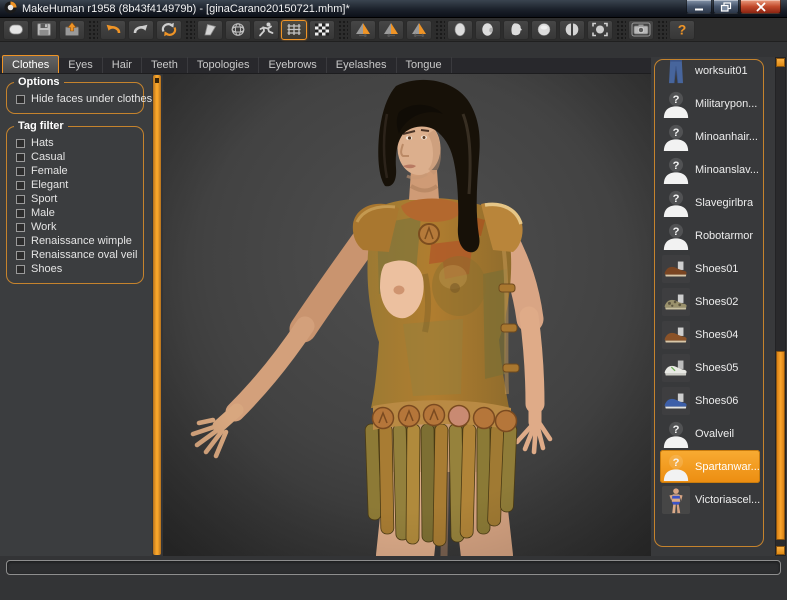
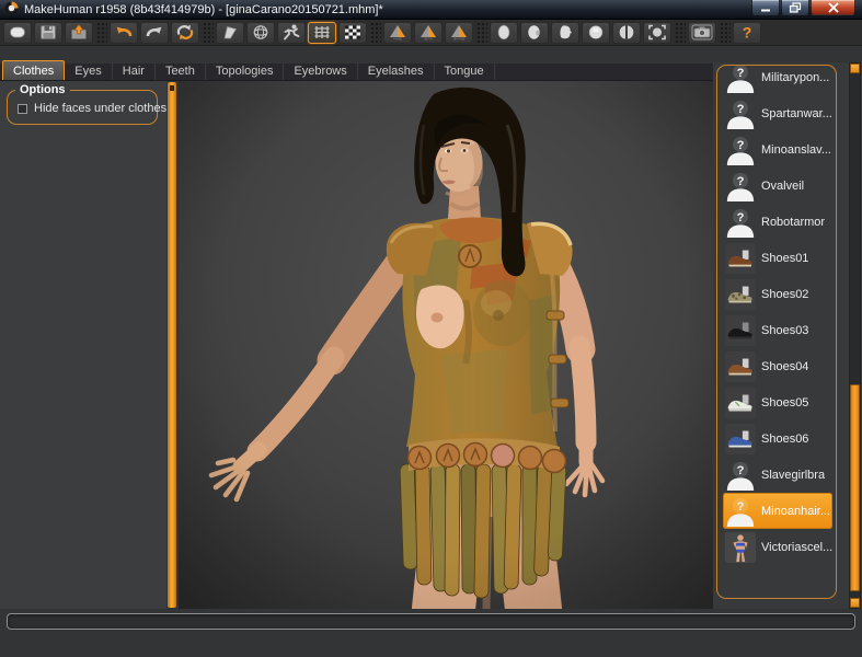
  MakeHuman r1958 (8b43f414979b) - [ginaCarano20150721.mhm]*
  ?
  Clothes
  Eyes
  Hair
  Teeth
  Topologies
  Eyebrows
  Eyelashes
  Tongue
  Options
  Hide faces under clothes
- Tag filter
- Hats
- Casual
- Female
- Elegant
- Sport
- Male
- Work
- Renaissance wimple
- Renaissance oval veil
- Shoes
- worksuit01
  ?
  Militarypon...
  ?
- Minoanhair...
+ Spartanwar...
  ?
  Minoanslav...
  ?
- Slavegirlbra
+ Ovalveil
  ?
  Robotarmor
  Shoes01
  Shoes02
+ Shoes03
  Shoes04
  Shoes05
  Shoes06
  ?
- Ovalveil
+ Slavegirlbra
  ?
- Spartanwar...
+ Minoanhair...
  Victoriascel...
